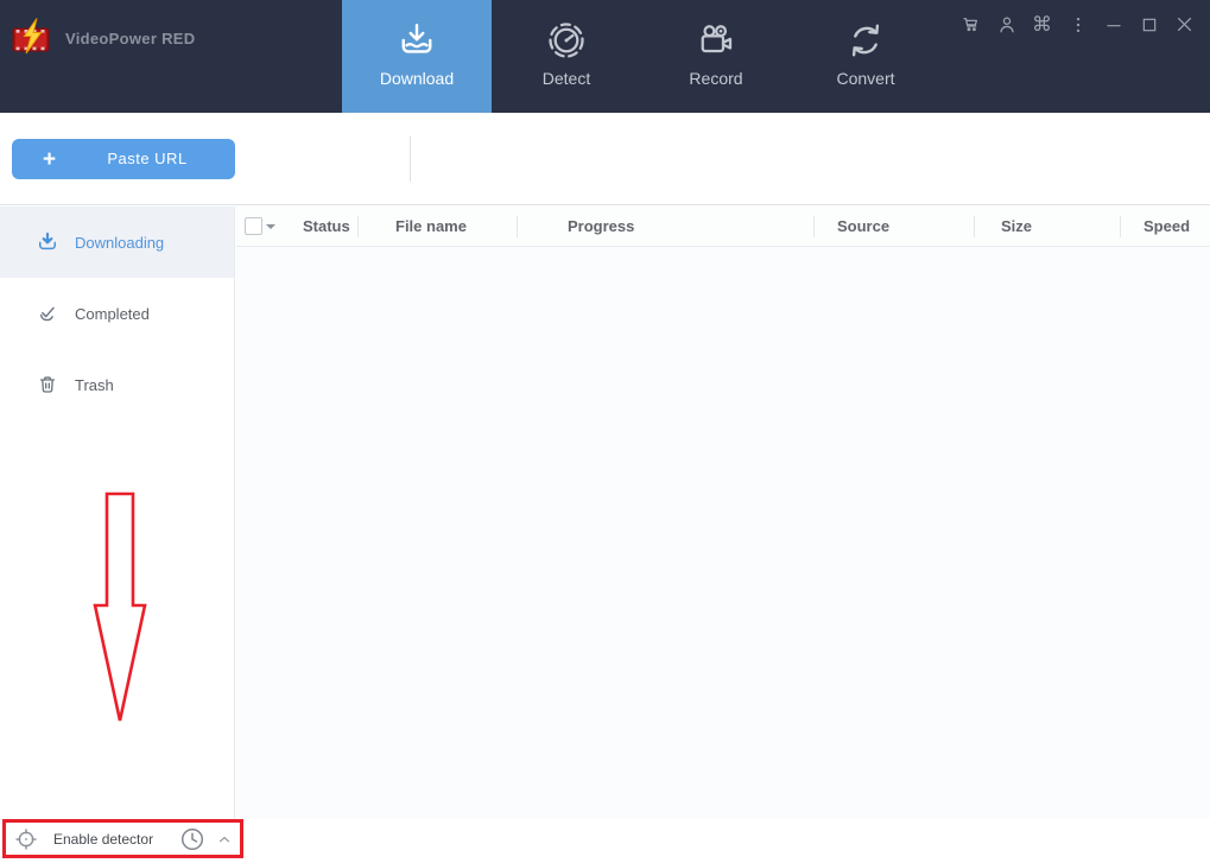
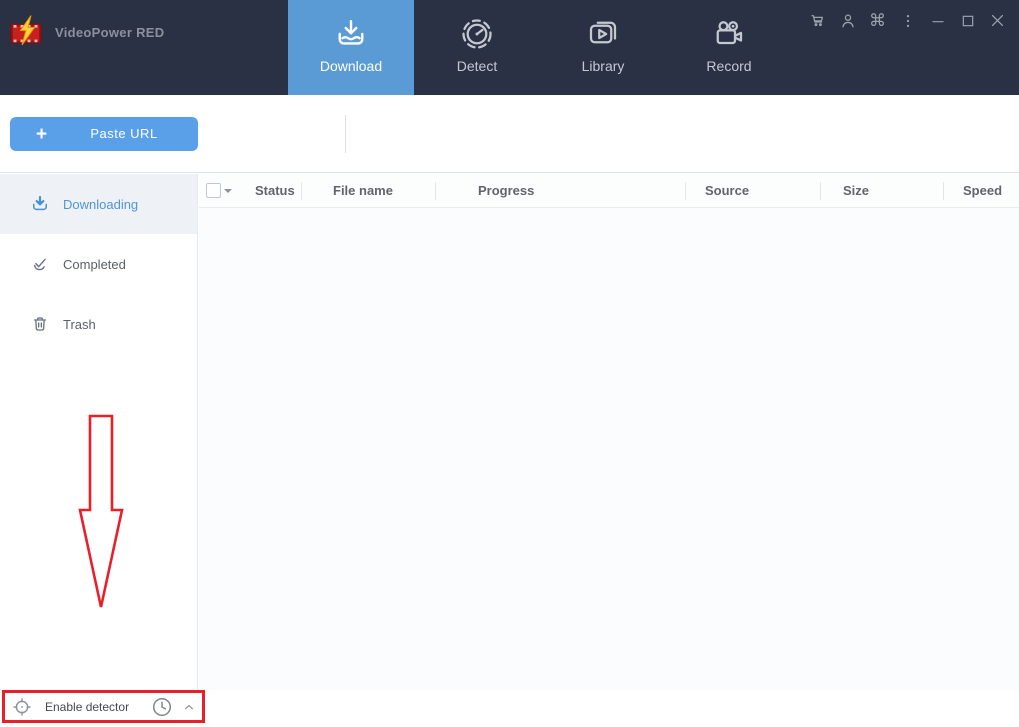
  VideoPower RED
  Download
  Detect
+ Library
  Record
- Convert
  ⌘
  +
  Paste URL
  Downloading
  Completed
  Trash
  Status
  File name
  Progress
  Source
  Size
  Speed
  Enable detector
